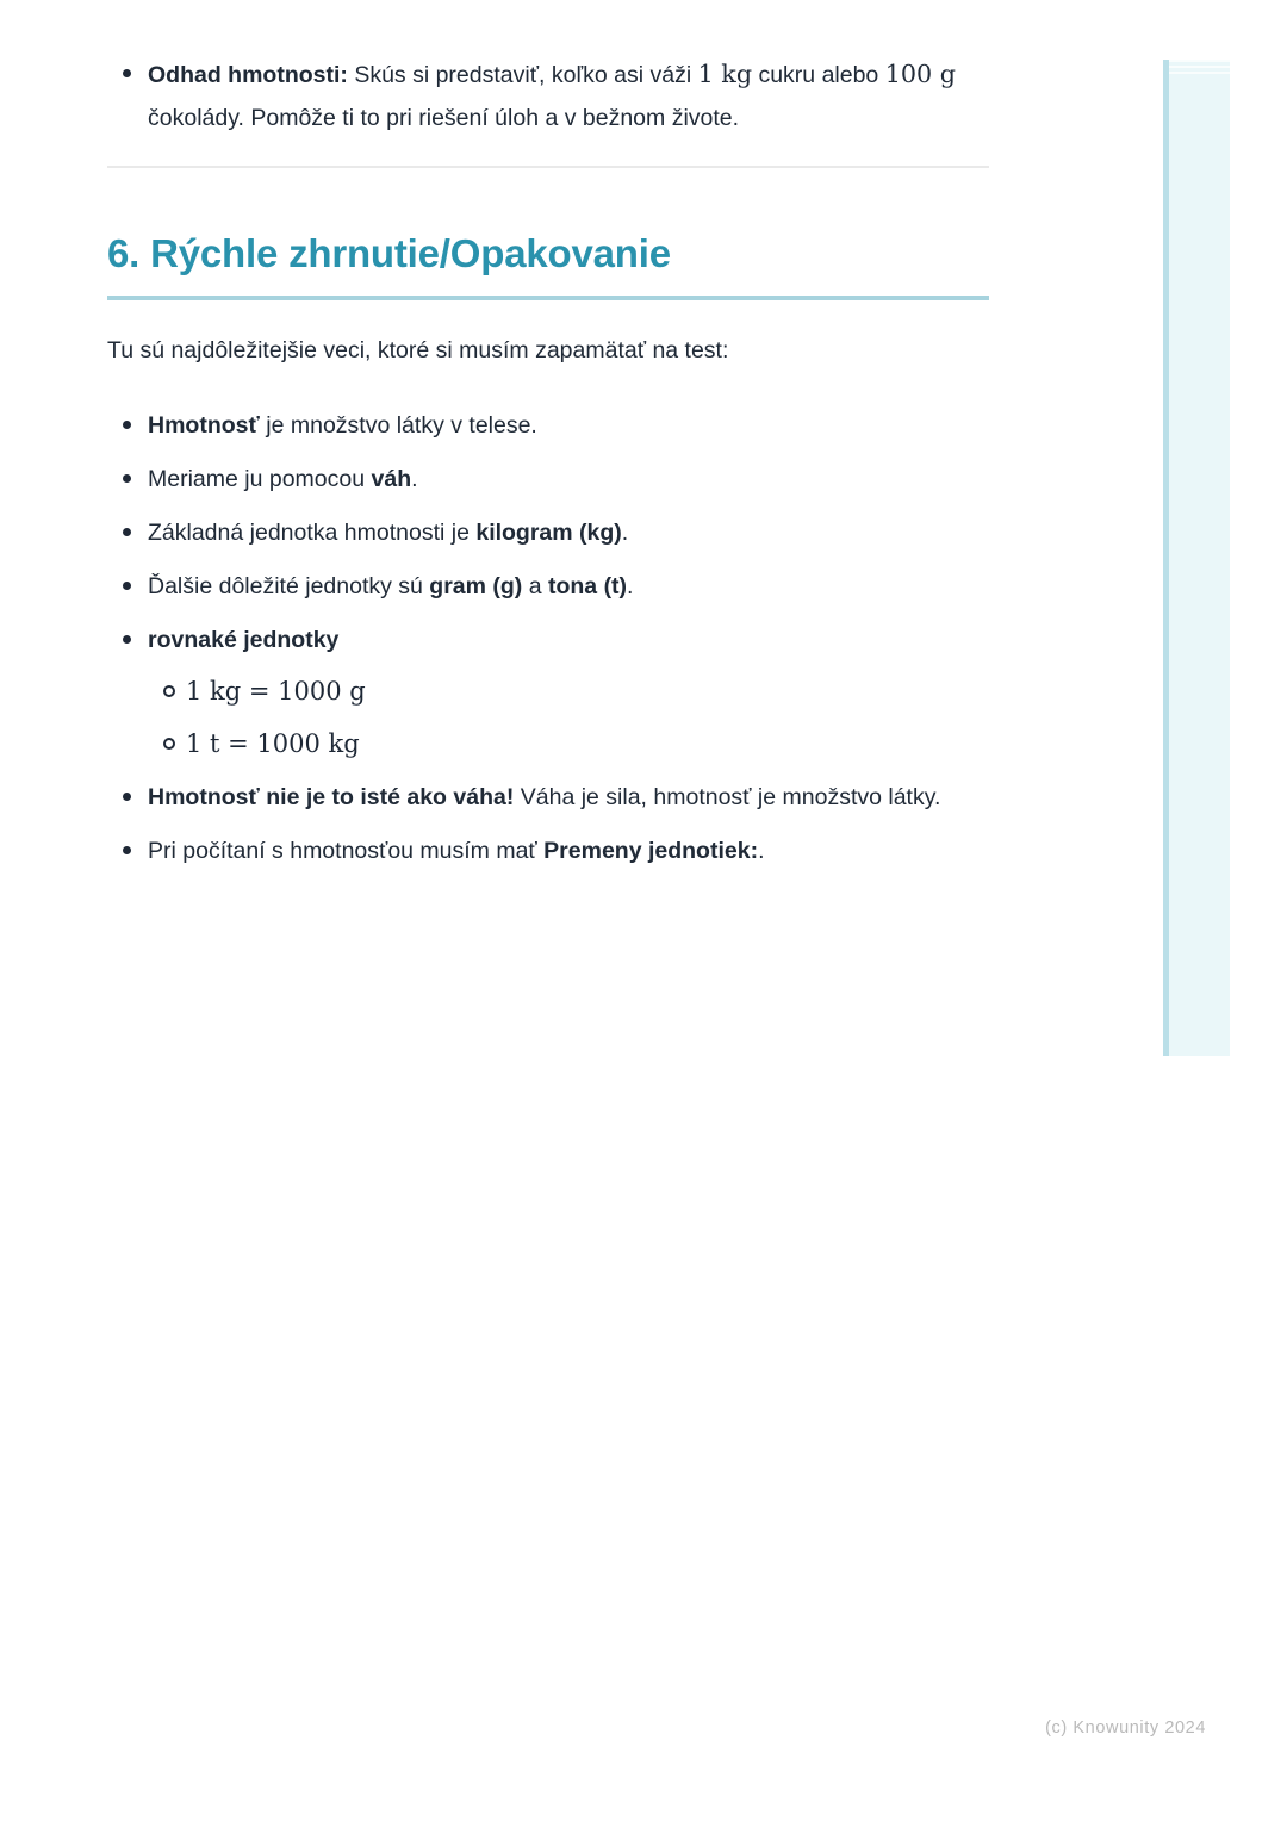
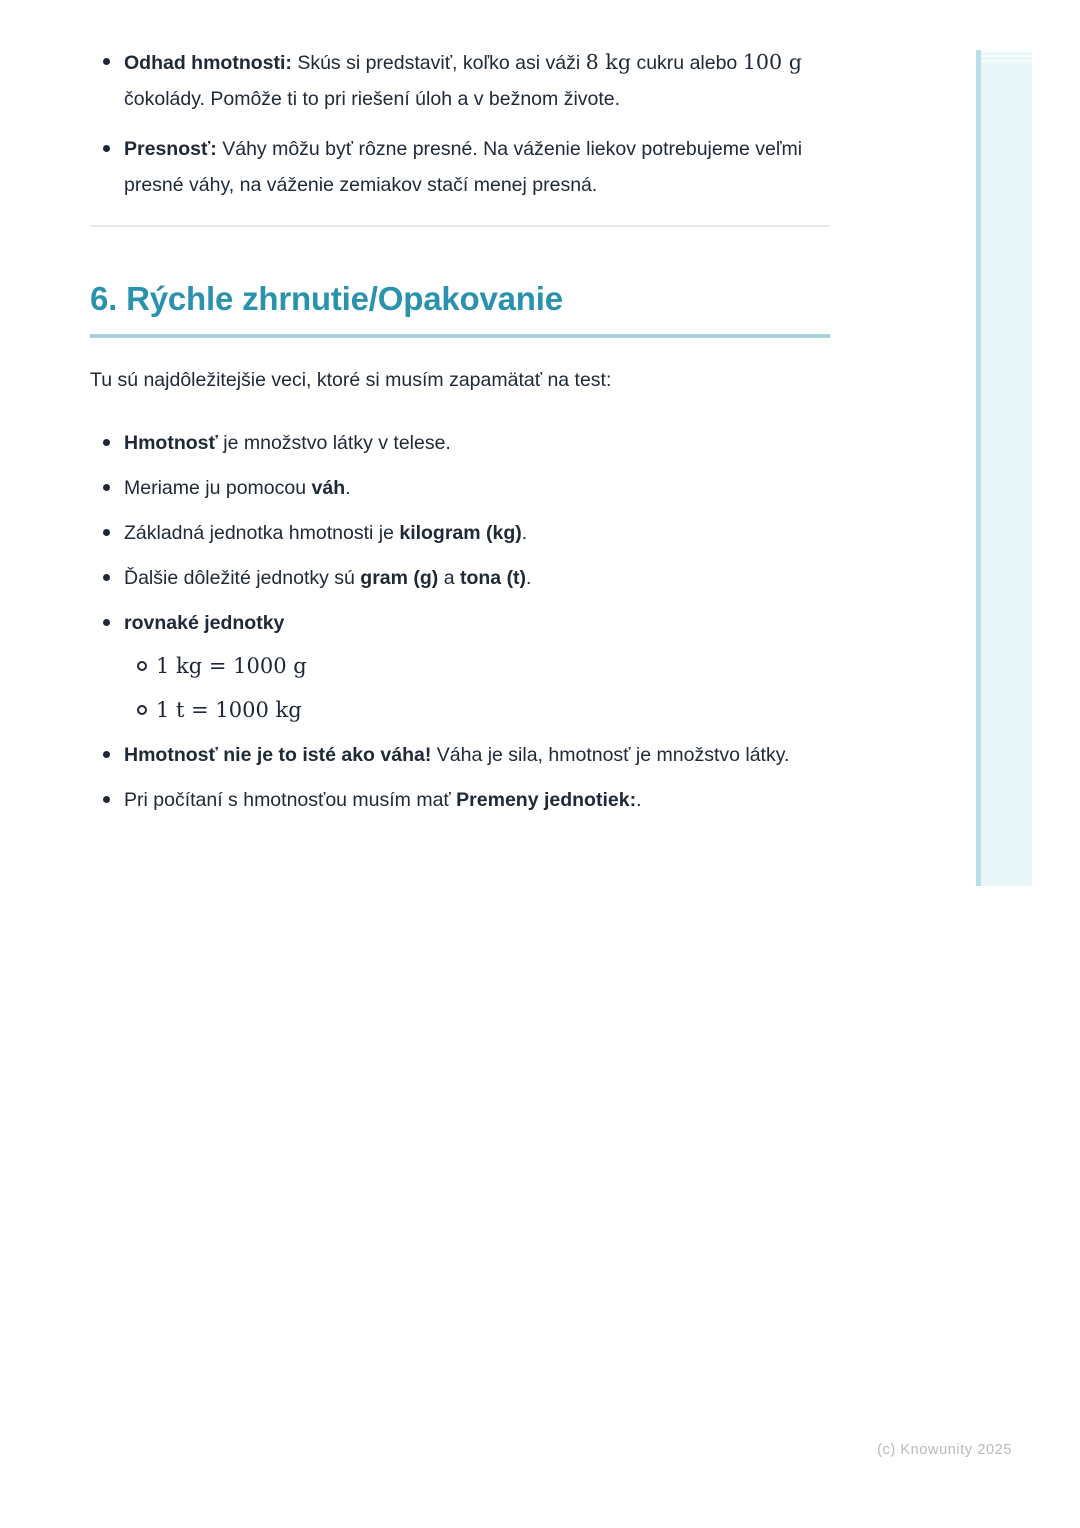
- Odhad hmotnosti: Skús si predstaviť, koľko asi váži 1 kg cukru alebo 100 g čokolády. Pomôže ti to pri riešení úloh a v bežnom živote.
+ Odhad hmotnosti: Skús si predstaviť, koľko asi váži 8 kg cukru alebo 100 g čokolády. Pomôže ti to pri riešení úloh a v bežnom živote.
+ Presnosť: Váhy môžu byť rôzne presné. Na váženie liekov potrebujeme veľmi presné váhy, na váženie zemiakov stačí menej presná.
  6. Rýchle zhrnutie/Opakovanie
  Tu sú najdôležitejšie veci, ktoré si musím zapamätať na test:
  Hmotnosť je množstvo látky v telese.
  Meriame ju pomocou váh.
  Základná jednotka hmotnosti je kilogram (kg).
  Ďalšie dôležité jednotky sú gram (g) a tona (t).
  rovnaké jednotky
  1 kg = 1000 g
  1 t = 1000 kg
  Hmotnosť nie je to isté ako váha! Váha je sila, hmotnosť je množstvo látky.
  Pri počítaní s hmotnosťou musím mať Premeny jednotiek:.
- (c) Knowunity 2024
+ (c) Knowunity 2025
